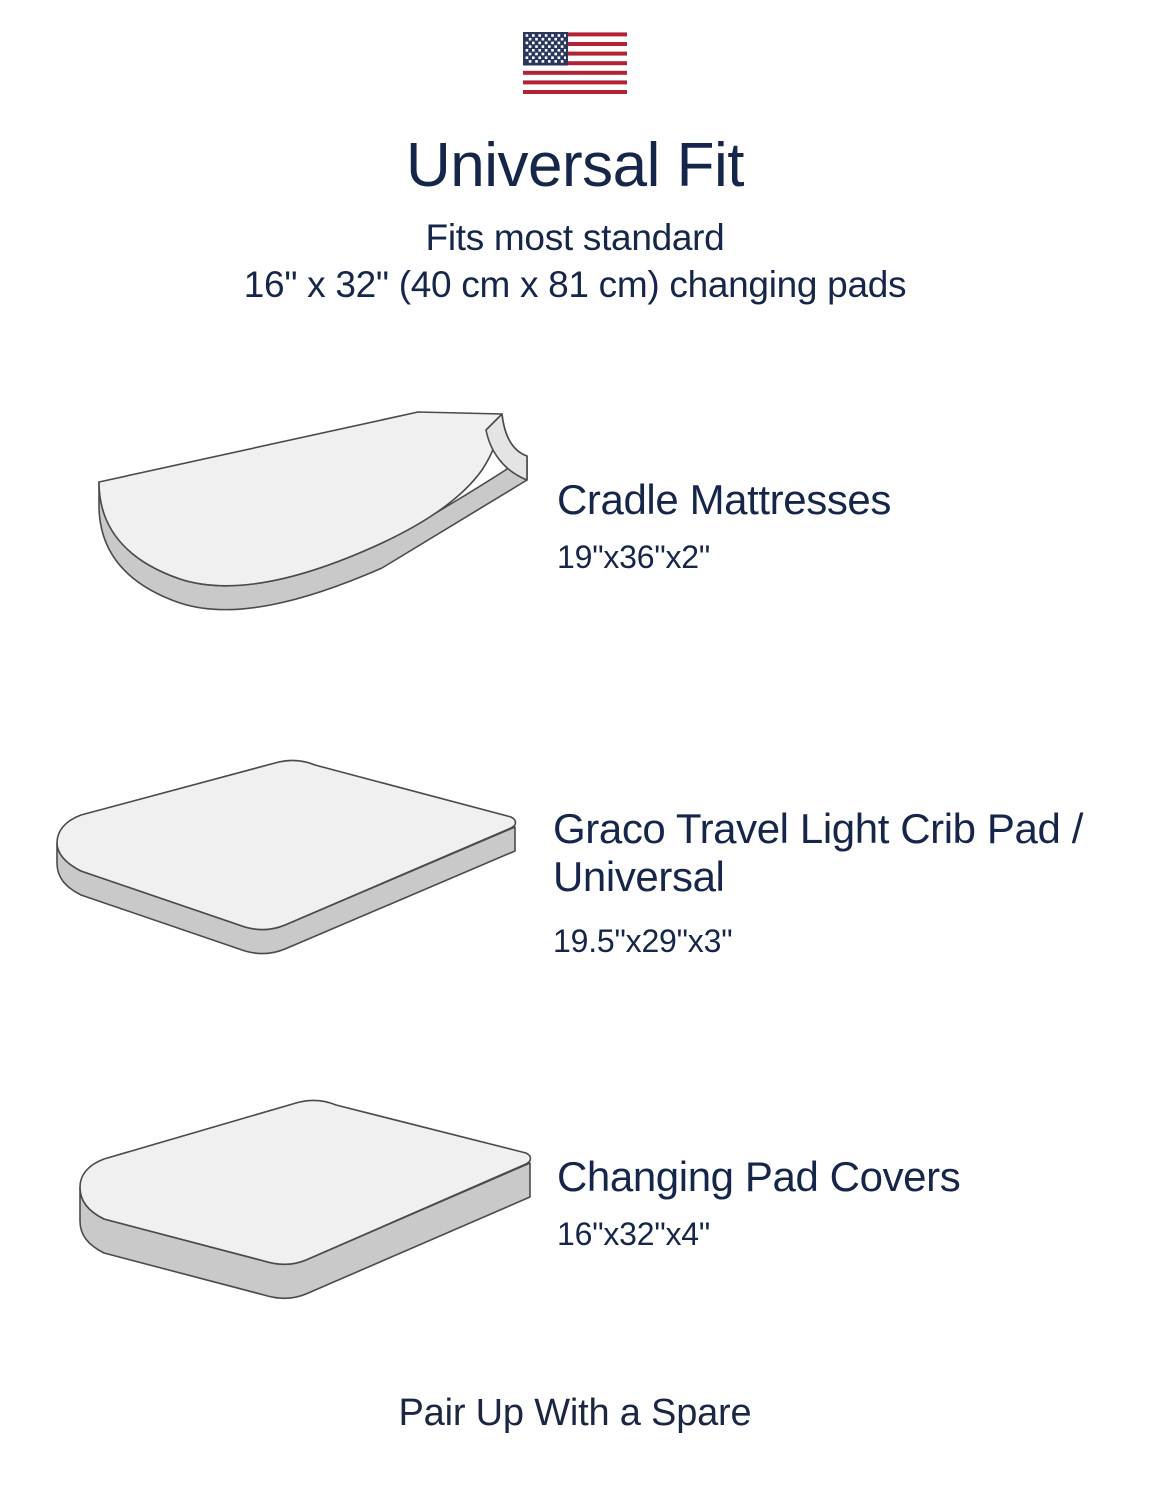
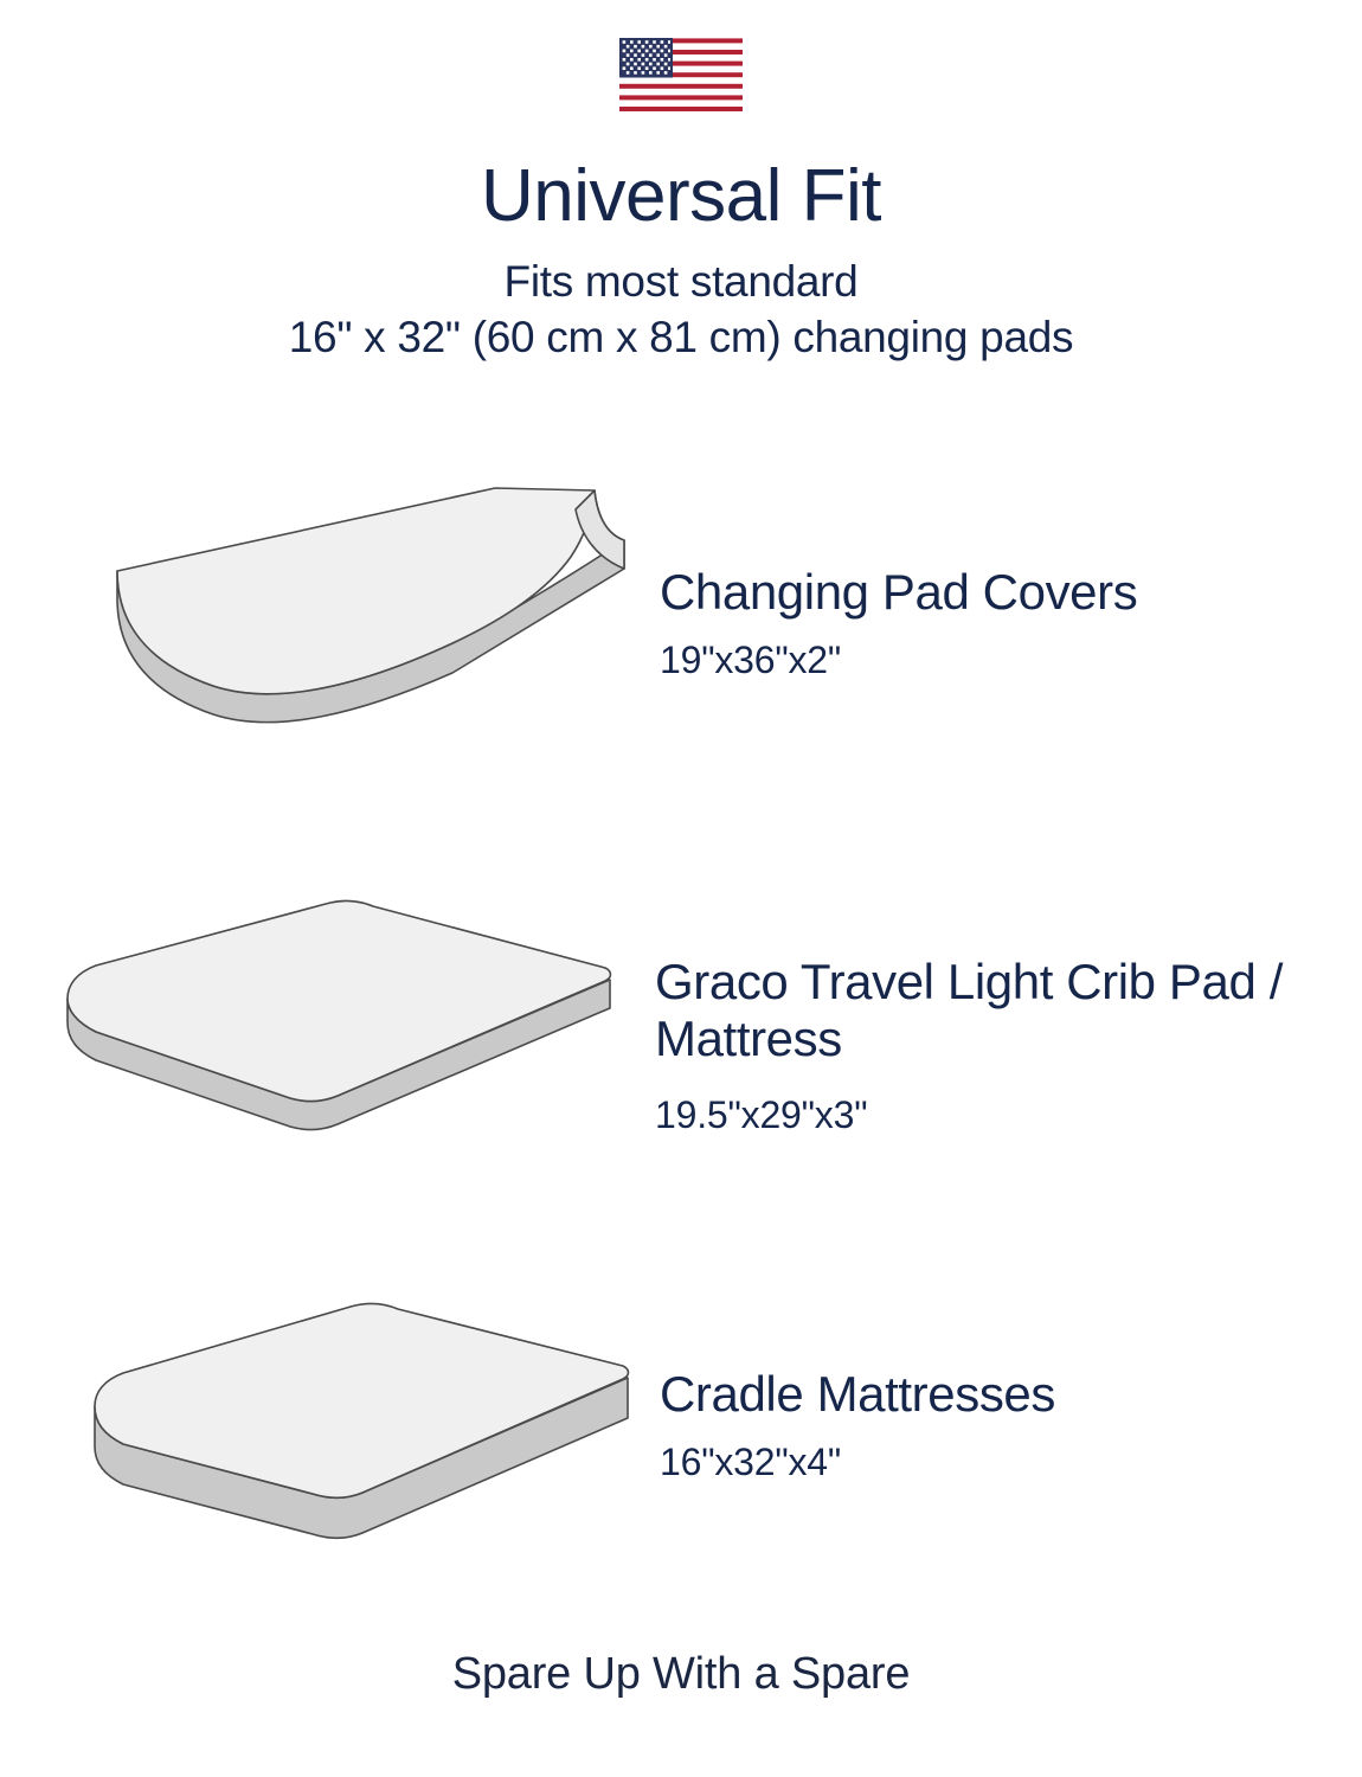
  Universal Fit
  Fits most standard
- 16" x 32" (40 cm x 81 cm) changing pads
+ 16" x 32" (60 cm x 81 cm) changing pads
- Cradle Mattresses
+ Changing Pad Covers
  19"x36"x2"
- Graco Travel Light Crib Pad / Universal
+ Graco Travel Light Crib Pad / Mattress
  19.5"x29"x3"
- Changing Pad Covers
+ Cradle Mattresses
  16"x32"x4"
- Pair Up With a Spare
+ Spare Up With a Spare
